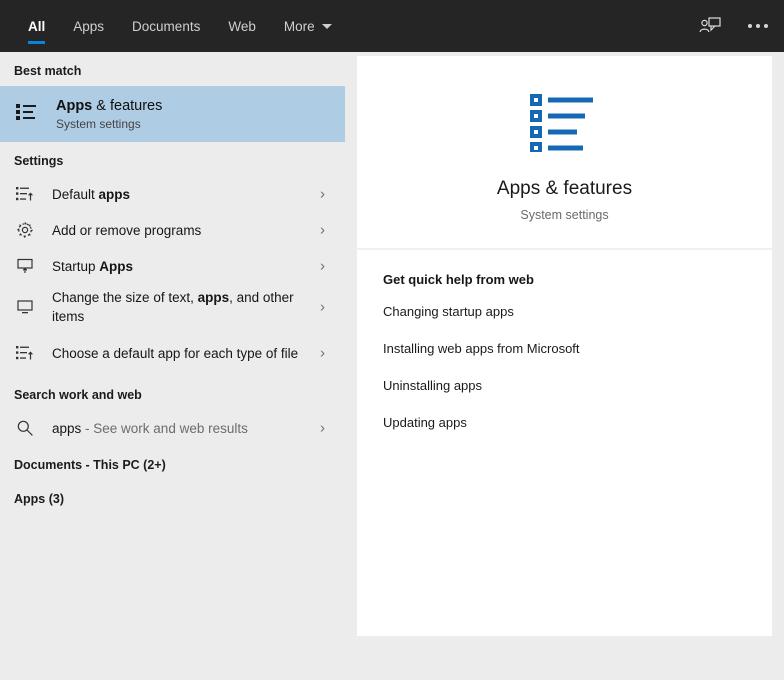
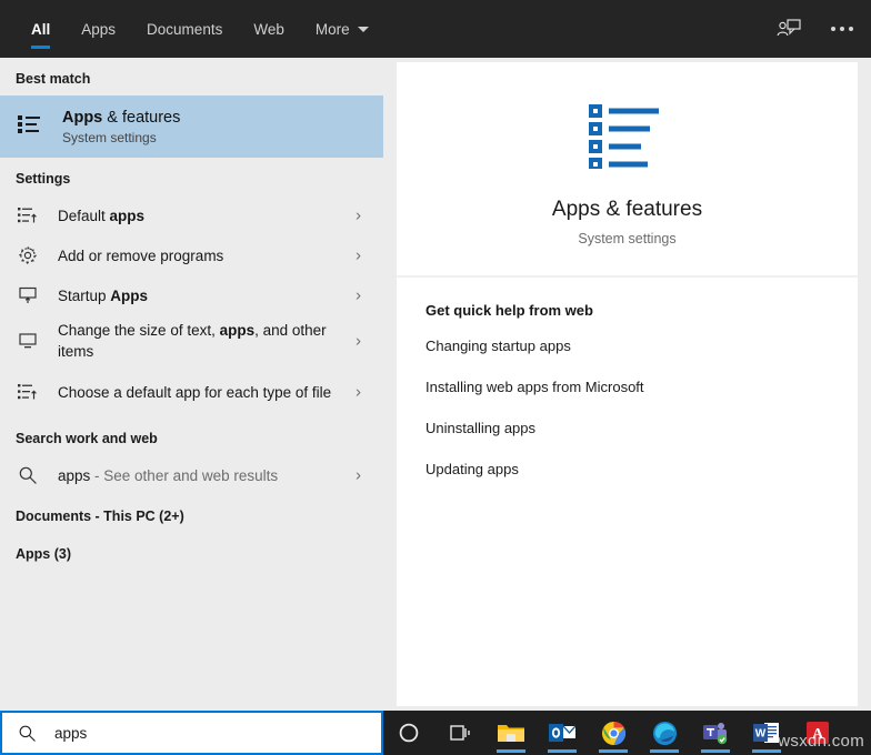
  All
  Apps
  Documents
  Web
  More
  Best match
  Apps & features
  System settings
  Settings
  Default apps
  ›
  Add or remove programs
  ›
  Startup Apps
  ›
  Change the size of text, apps, and other items
  ›
  Choose a default app for each type of file
  ›
  Search work and web
- apps - See work and web results
+ apps - See other and web results
  ›
  Documents - This PC (2+)
  Apps (3)
  Apps & features
  System settings
  Get quick help from web
  Changing startup apps
  Installing web apps from Microsoft
  Uninstalling apps
  Updating apps
+ apps
+ W
+ A
+ wsxdn.com
